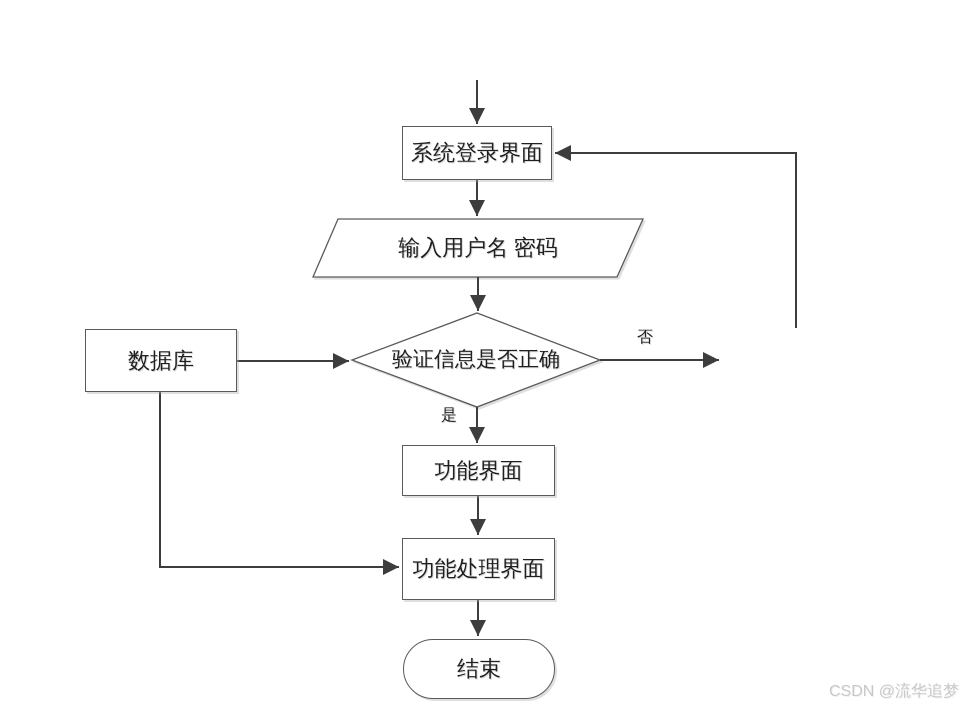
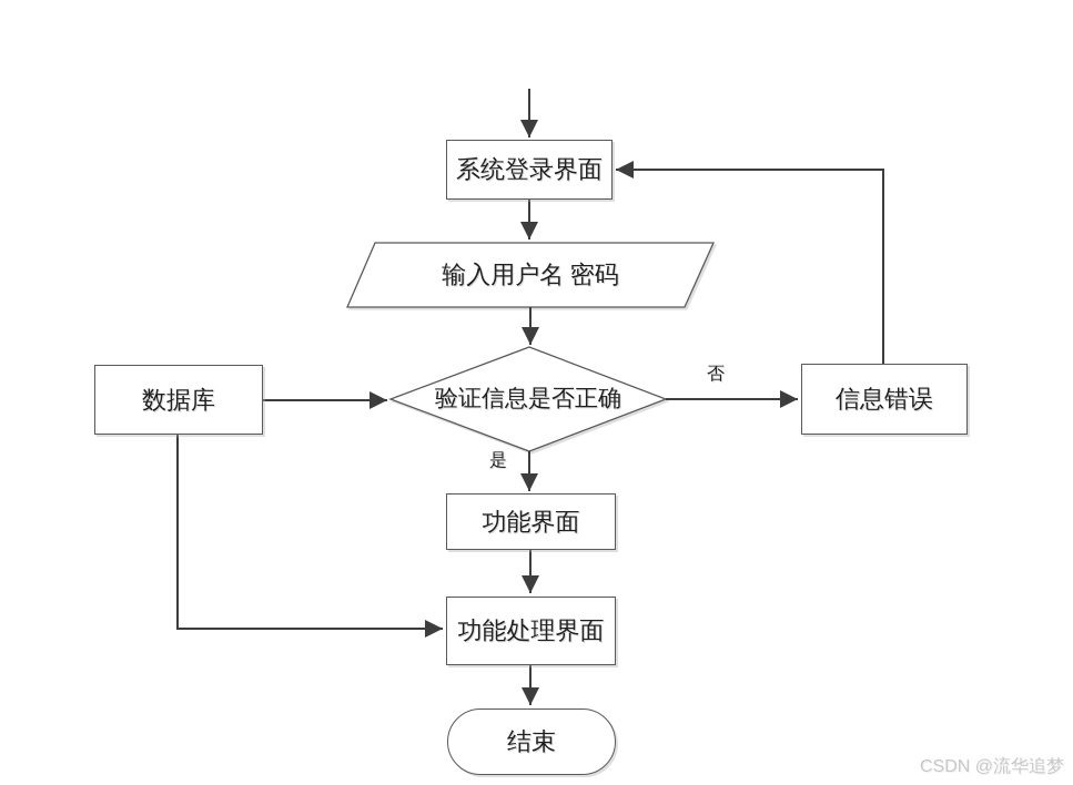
  系统登录界面
  数据库
+ 信息错误
  功能界面
  功能处理界面
  结束
  输入用户名 密码
  验证信息是否正确
  否
  是
  CSDN @流华追梦
